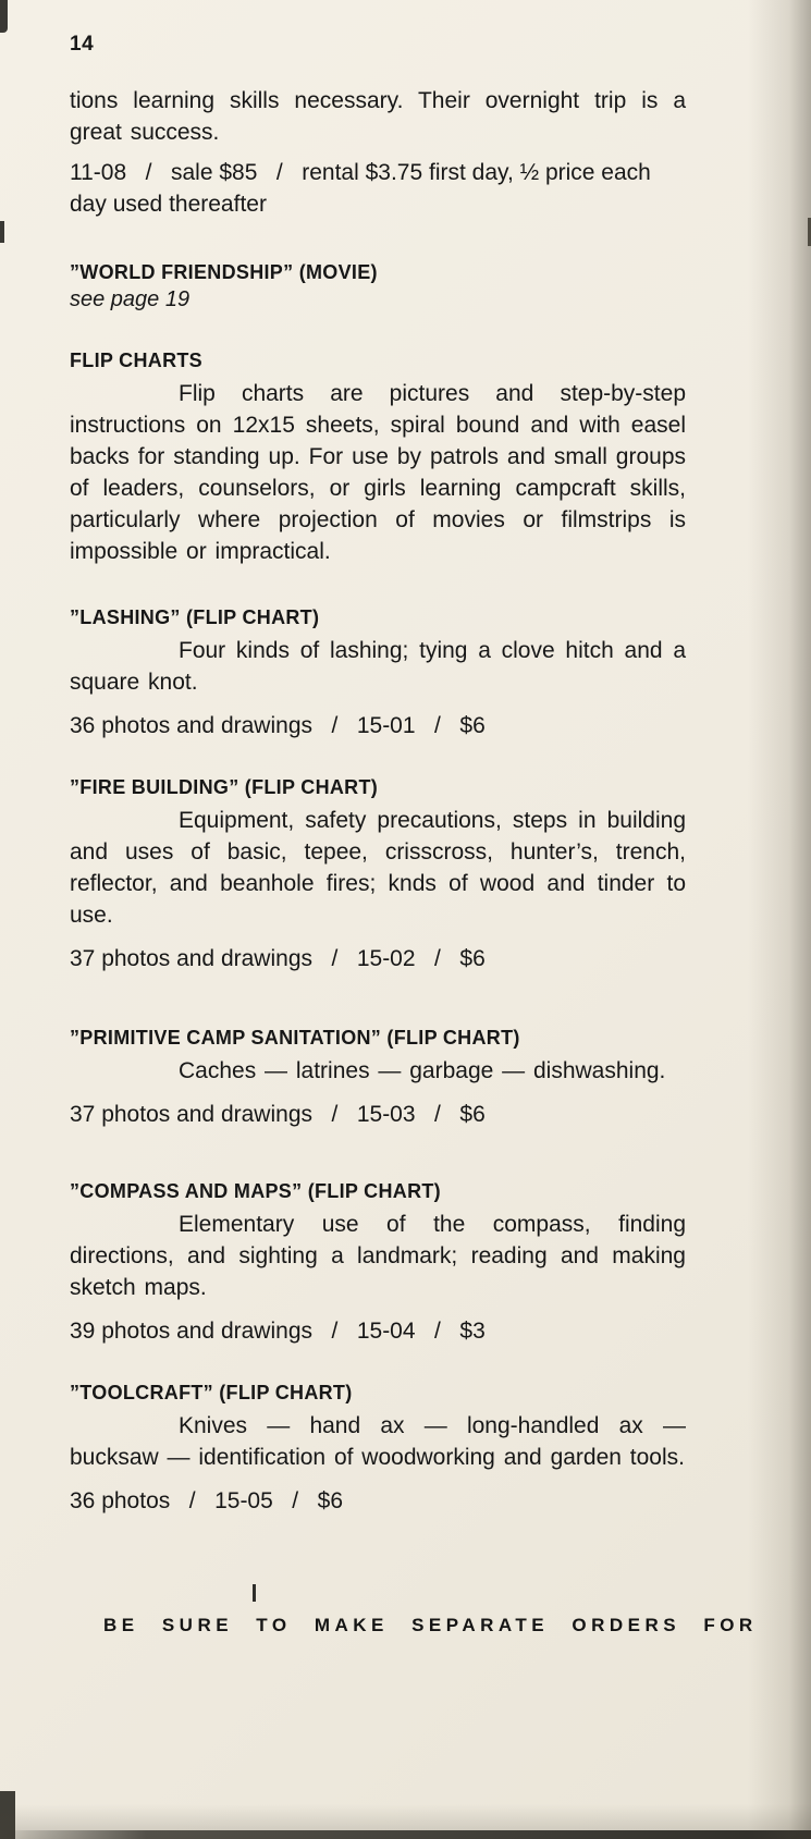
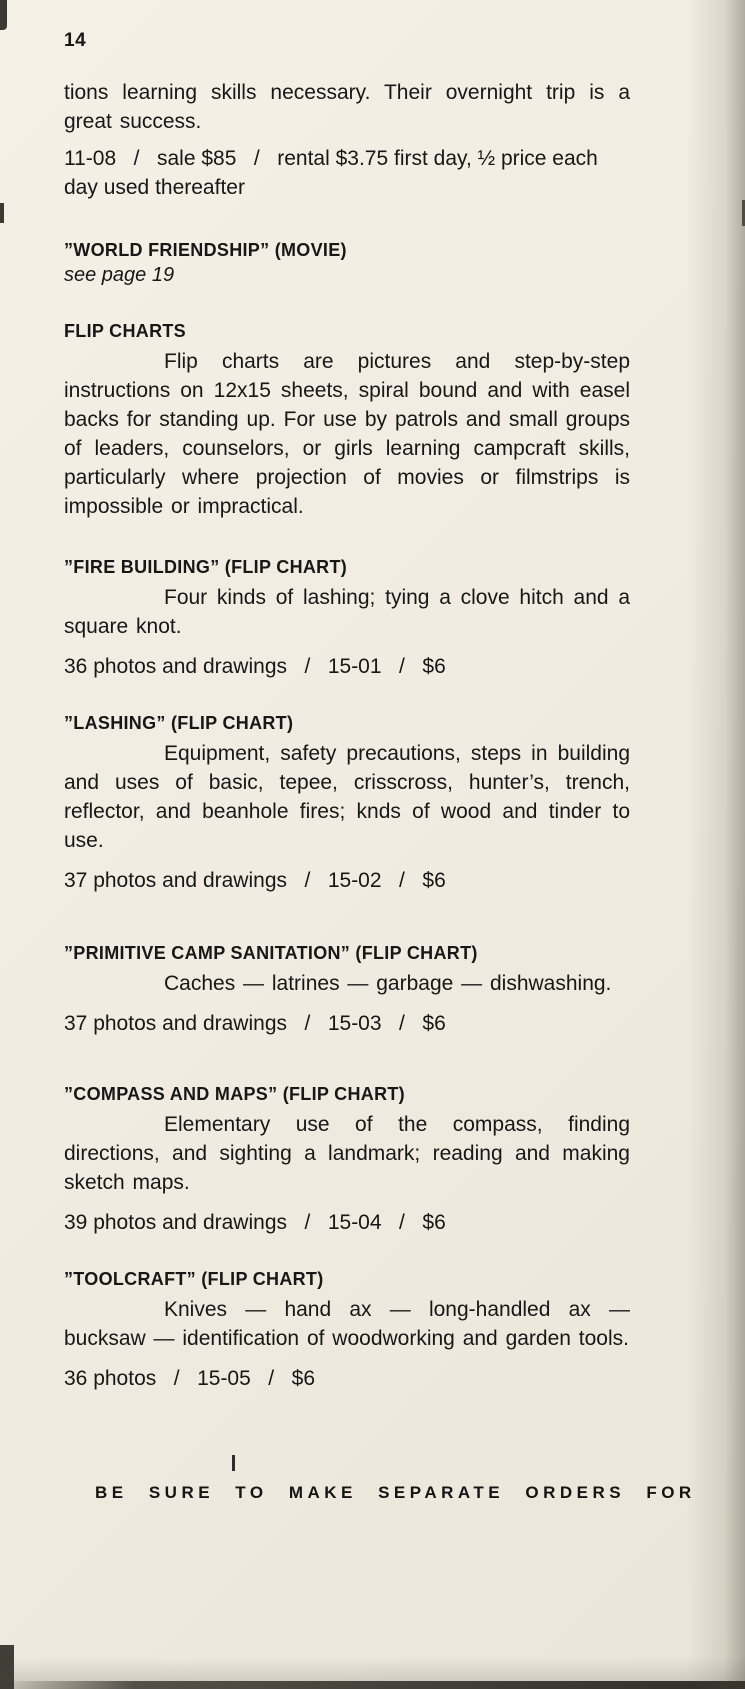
  14
  tions learning skills necessary. Their overnight trip is a great success.
  11-08 / sale $85 / rental $3.75 first day, ½ price each day used thereafter
  ”WORLD FRIENDSHIP” (MOVIE)
  see page 19
  FLIP CHARTS
  Flip charts are pictures and step-by-step instructions on 12x15 sheets, spiral bound and with easel backs for standing up. For use by patrols and small groups of leaders, counselors, or girls learning campcraft skills, particularly where projection of movies or filmstrips is impossible or impractical.
- ”LASHING” (FLIP CHART)
+ ”FIRE BUILDING” (FLIP CHART)
  Four kinds of lashing; tying a clove hitch and a square knot.
  36 photos and drawings / 15-01 / $6
- ”FIRE BUILDING” (FLIP CHART)
+ ”LASHING” (FLIP CHART)
  Equipment, safety precautions, steps in building and uses of basic, tepee, crisscross, hunter’s, trench, reflector, and beanhole fires; knds of wood and tinder to use.
  37 photos and drawings / 15-02 / $6
  ”PRIMITIVE CAMP SANITATION” (FLIP CHART)
  Caches — latrines — garbage — dishwashing.
  37 photos and drawings / 15-03 / $6
  ”COMPASS AND MAPS” (FLIP CHART)
  Elementary use of the compass, finding directions, and sighting a landmark; reading and making sketch maps.
- 39 photos and drawings / 15-04 / $3
+ 39 photos and drawings / 15-04 / $6
  ”TOOLCRAFT” (FLIP CHART)
  Knives — hand ax — long-handled ax — bucksaw — identification of woodworking and garden tools.
  36 photos / 15-05 / $6
  BE SURE TO MAKE SEPARATE ORDERS FO
